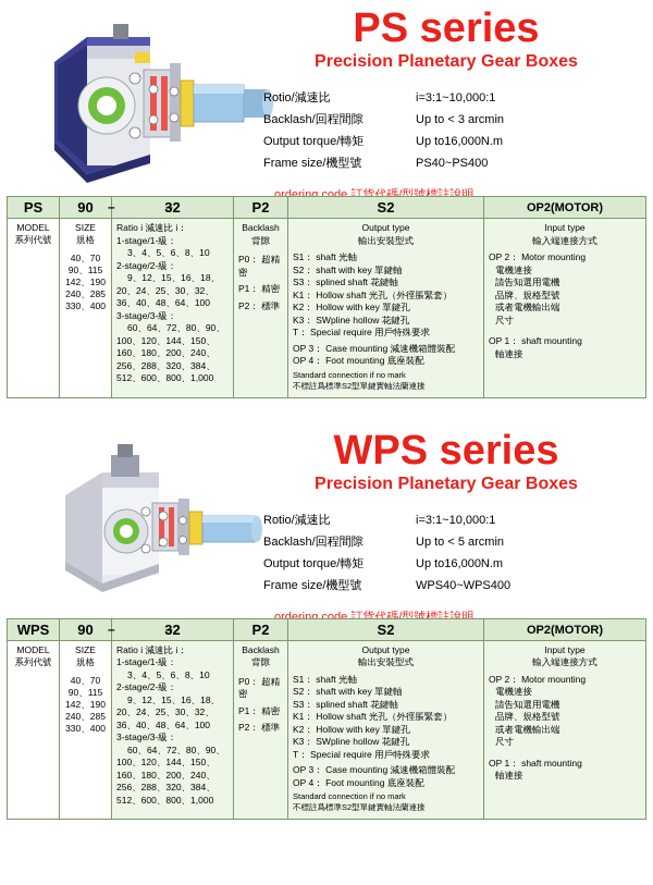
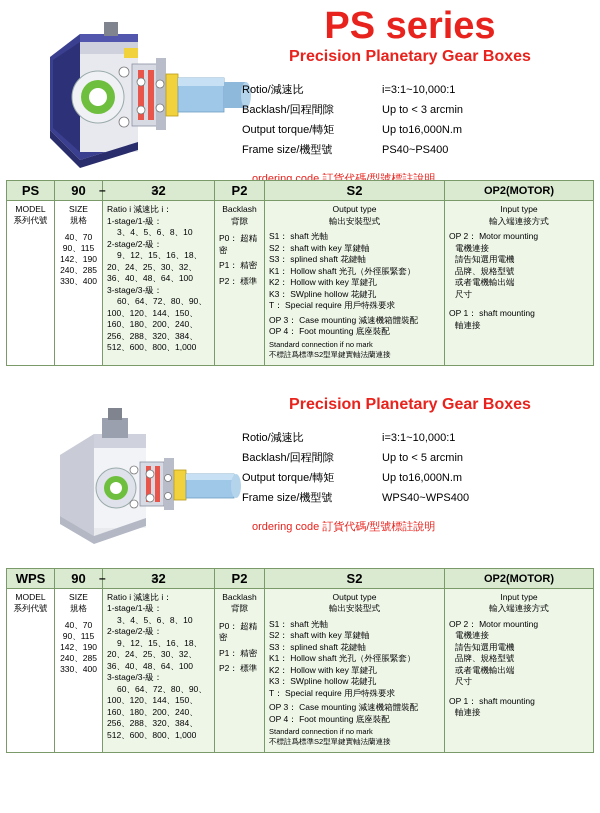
  PS series
  Precision Planetary Gear Boxes
  Rotio/減速比
  i=3:1~10,000:1
  Backlash/回程間隙
  Up to < 3 arcmin
  Output torque/轉矩
  Up to16,000N.m
  Frame size/機型號
  PS40~PS400
  ordering code 訂貨代碼/型號標註說明
  –
  –
  PS
  MODEL
  系列代號
  90
  SIZE
  規格
  40、70
  90、115
  142、190
  240、285
  330、400
  32
  Ratio i 減速比 i：
  1-stage/1-級：
  3、4、5、6、8、10
  2-stage/2-級：
  9、12、15、16、18、
  20、24、25、30、32、
  36、40、48、64、100
  3-stage/3-級：
  60、64、72、80、90、
  100、120、144、150、
  160、180、200、240、
  256、288、320、384、
  512、600、800、1,000
  P2
  Backlash
  背隙
  P0： 超精密
  P1： 精密
  P2： 標準
  S2
  Output type
  輸出安裝型式
  S1： shaft 光軸
  S2： shaft with key 單鍵軸
  S3： splined shaft 花鍵軸
  K1： Hollow shaft 光孔（外徑脹緊套）
  K2： Hollow with key 單鍵孔
  K3： SWpline hollow 花鍵孔
  T： Special require 用戶特殊要求
  OP 3： Case mounting 減速機箱體裝配
  OP 4： Foot mounting 底座裝配
  Standard connection if no mark
  不標註爲標準S2型單鍵實軸法蘭連接
  OP2(MOTOR)
  Input type
  輸入端連接方式
  OP 2： Motor mounting
  電機連接
  請告知選用電機
  品牌、規格型號
  或者電機輸出端
  尺寸
  OP 1： shaft mounting
  軸連接
- WPS series
  Precision Planetary Gear Boxes
  Rotio/減速比
  i=3:1~10,000:1
  Backlash/回程間隙
  Up to < 5 arcmin
  Output torque/轉矩
  Up to16,000N.m
  Frame size/機型號
  WPS40~WPS400
  ordering code 訂貨代碼/型號標註說明
  –
  –
  WPS
  MODEL
  系列代號
  90
  SIZE
  規格
  40、70
  90、115
  142、190
  240、285
  330、400
  32
  Ratio i 減速比 i：
  1-stage/1-級：
  3、4、5、6、8、10
  2-stage/2-級：
  9、12、15、16、18、
  20、24、25、30、32、
  36、40、48、64、100
  3-stage/3-級：
  60、64、72、80、90、
  100、120、144、150、
  160、180、200、240、
  256、288、320、384、
  512、600、800、1,000
  P2
  Backlash
  背隙
  P0： 超精密
  P1： 精密
  P2： 標準
  S2
  Output type
  輸出安裝型式
  S1： shaft 光軸
  S2： shaft with key 單鍵軸
  S3： splined shaft 花鍵軸
  K1： Hollow shaft 光孔（外徑脹緊套）
  K2： Hollow with key 單鍵孔
  K3： SWpline hollow 花鍵孔
  T： Special require 用戶特殊要求
  OP 3： Case mounting 減速機箱體裝配
  OP 4： Foot mounting 底座裝配
  Standard connection if no mark
  不標註爲標準S2型單鍵實軸法蘭連接
  OP2(MOTOR)
  Input type
  輸入端連接方式
  OP 2： Motor mounting
  電機連接
  請告知選用電機
  品牌、規格型號
  或者電機輸出端
  尺寸
  OP 1： shaft mounting
  軸連接
